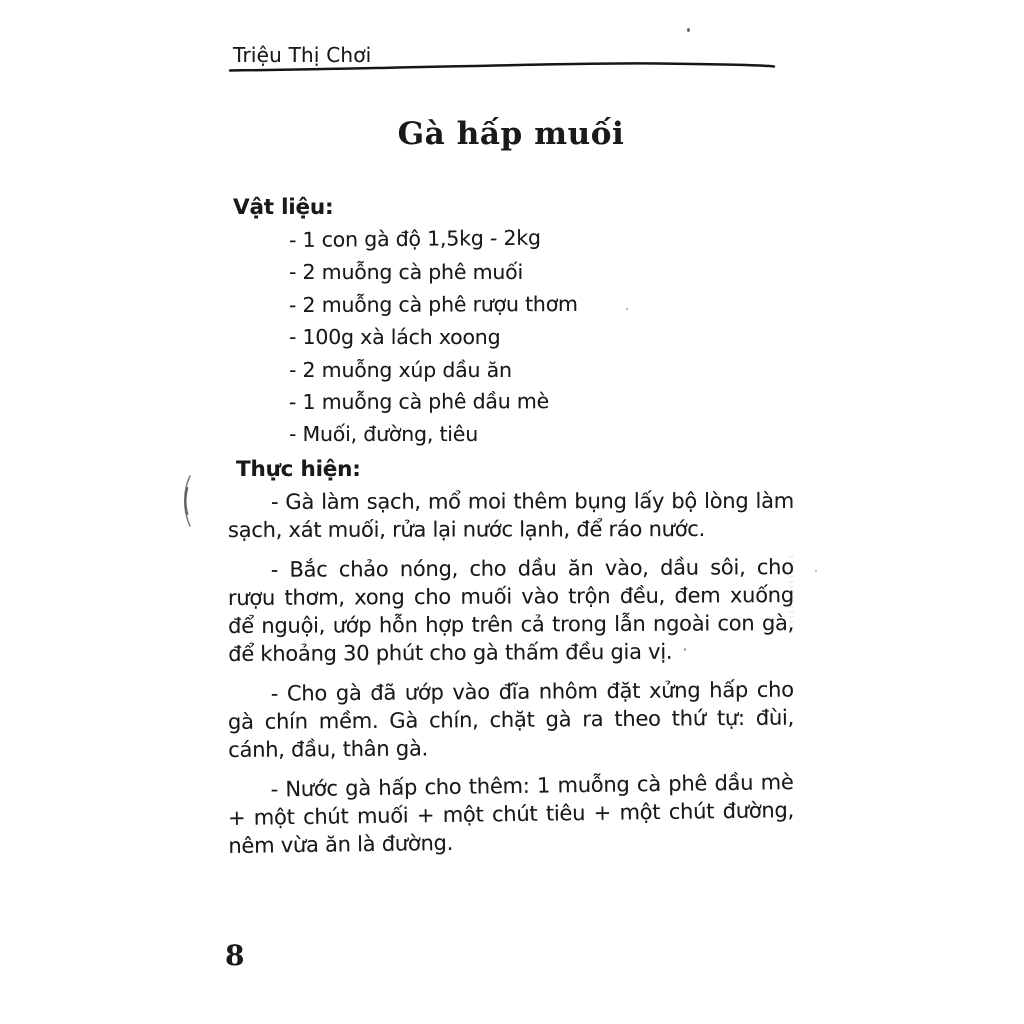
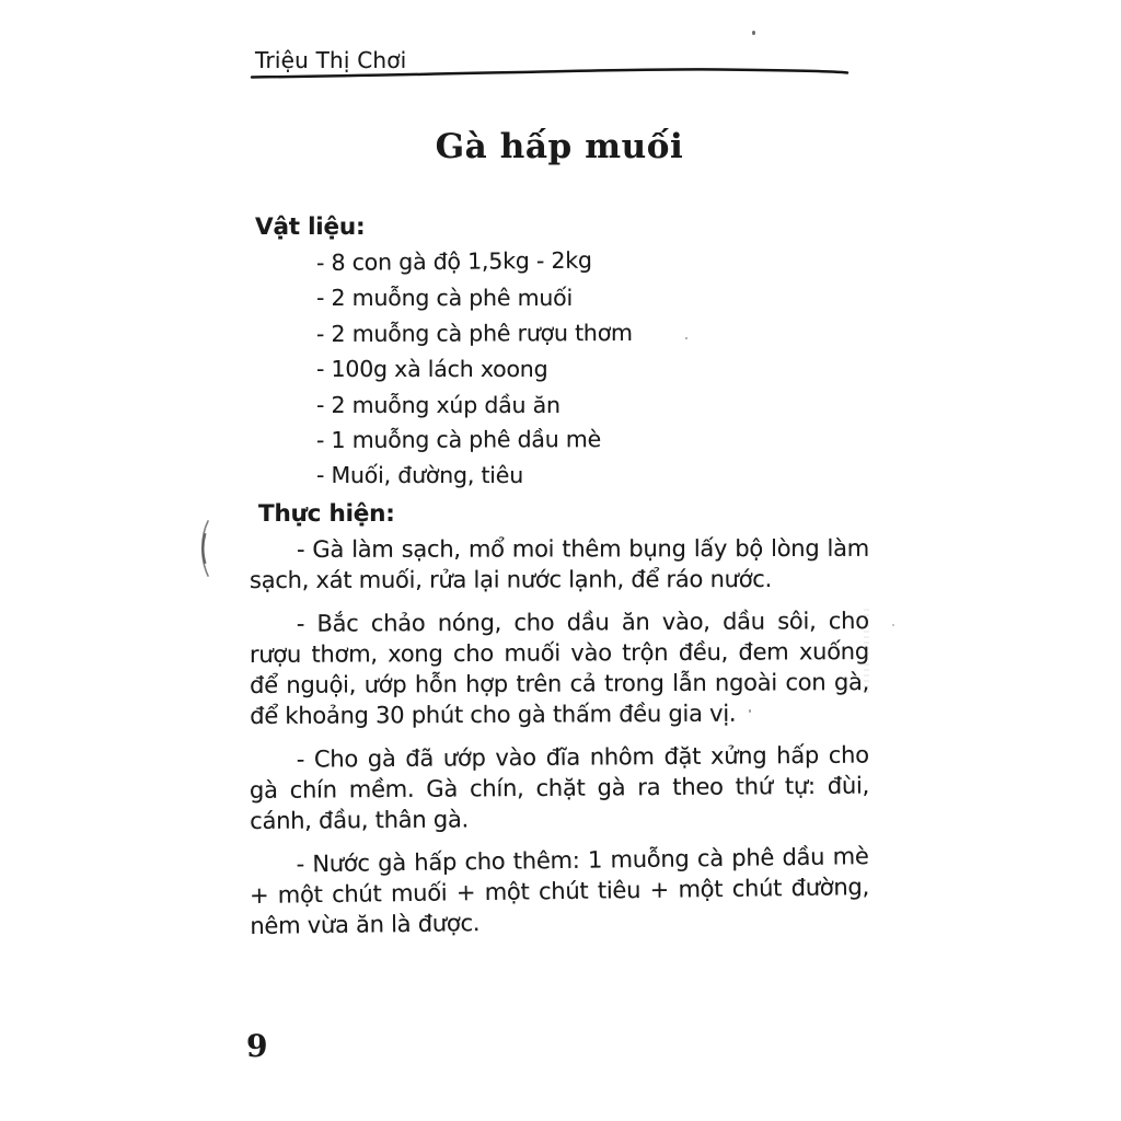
  Triệu Thị Chơi
  Gà hấp muối
  Vật liệu:
- - 1 con gà độ 1,5kg - 2kg
+ - 8 con gà độ 1,5kg - 2kg
  - 2 muỗng cà phê muối
  - 2 muỗng cà phê rượu thơm
  - 100g xà lách xoong
  - 2 muỗng xúp dầu ăn
  - 1 muỗng cà phê dầu mè
  - Muối, đường, tiêu
  Thực hiện:
  - Gà làm sạch, mổ moi thêm bụng lấy bộ lòng làm sạch, xát muối, rửa lại nước lạnh, để ráo nước.
  - Bắc chảo nóng, cho dầu ăn vào, dầu sôi, cho rượu thơm, xong cho muối vào trộn đều, đem xuống để nguội, ướp hỗn hợp trên cả trong lẫn ngoài con gà để khoảng 30 phút cho gà thấm đều gia vị.
  - Cho gà đã ướp vào đĩa nhôm đặt xửng hấp cho gà chín mềm. Gà chín, chặt gà ra theo thứ tự: đùi, cánh, đầu, thân gà.
- - Nước gà hấp cho thêm: 1 muỗng cà phê dầu mè + một chút muối + một chút tiêu + một chút đường, nêm vừa ăn là đường.
+ - Nước gà hấp cho thêm: 1 muỗng cà phê dầu mè + một chút muối + một chút tiêu + một chút đường, nêm vừa ăn là được.
- 8
+ 9
